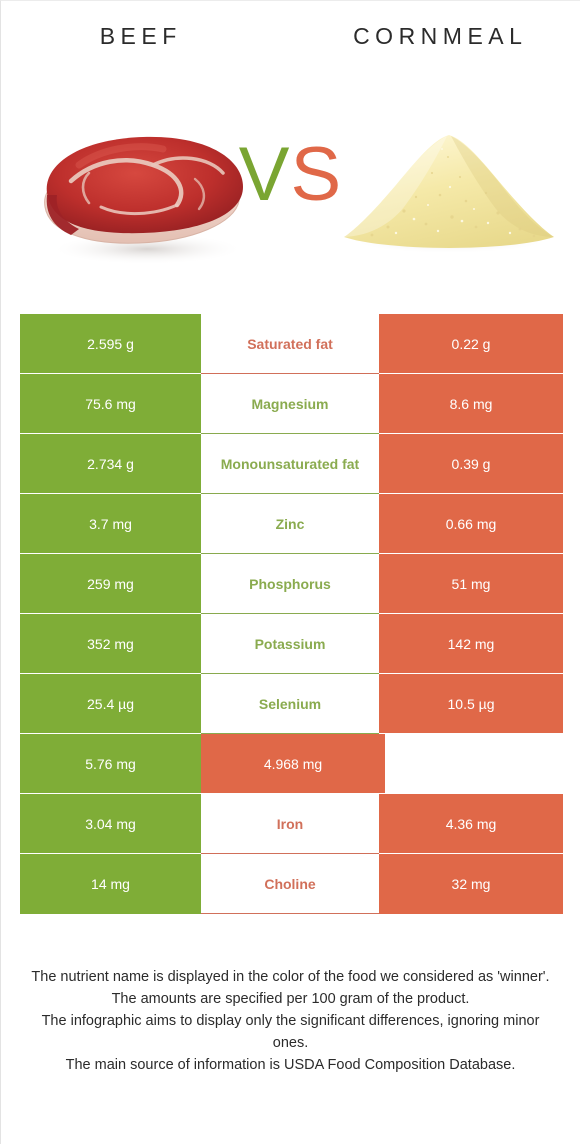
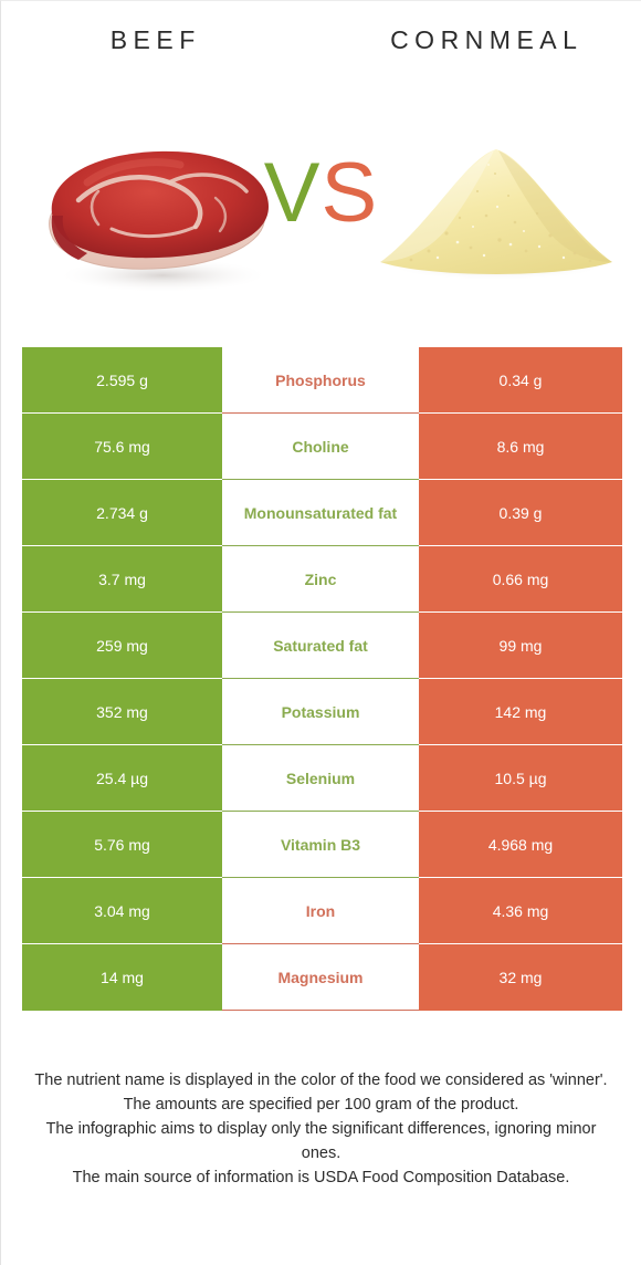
  BEEF
  CORNMEAL
  VS
  2.595 g
- Saturated fat
+ Phosphorus
- 0.22 g
+ 0.34 g
  75.6 mg
- Magnesium
+ Choline
  8.6 mg
  2.734 g
  Monounsaturated fat
  0.39 g
  3.7 mg
  Zinc
  0.66 mg
  259 mg
- Phosphorus
+ Saturated fat
- 51 mg
+ 99 mg
  352 mg
  Potassium
  142 mg
  25.4 µg
  Selenium
  10.5 µg
  5.76 mg
+ Vitamin B3
  4.968 mg
  3.04 mg
  Iron
  4.36 mg
  14 mg
- Choline
+ Magnesium
  32 mg
  The nutrient name is displayed in the color of the food we considered as 'winner'.
  The amounts are specified per 100 gram of the product.
  The infographic aims to display only the significant differences, ignoring minor ones.
  The main source of information is USDA Food Composition Database.
